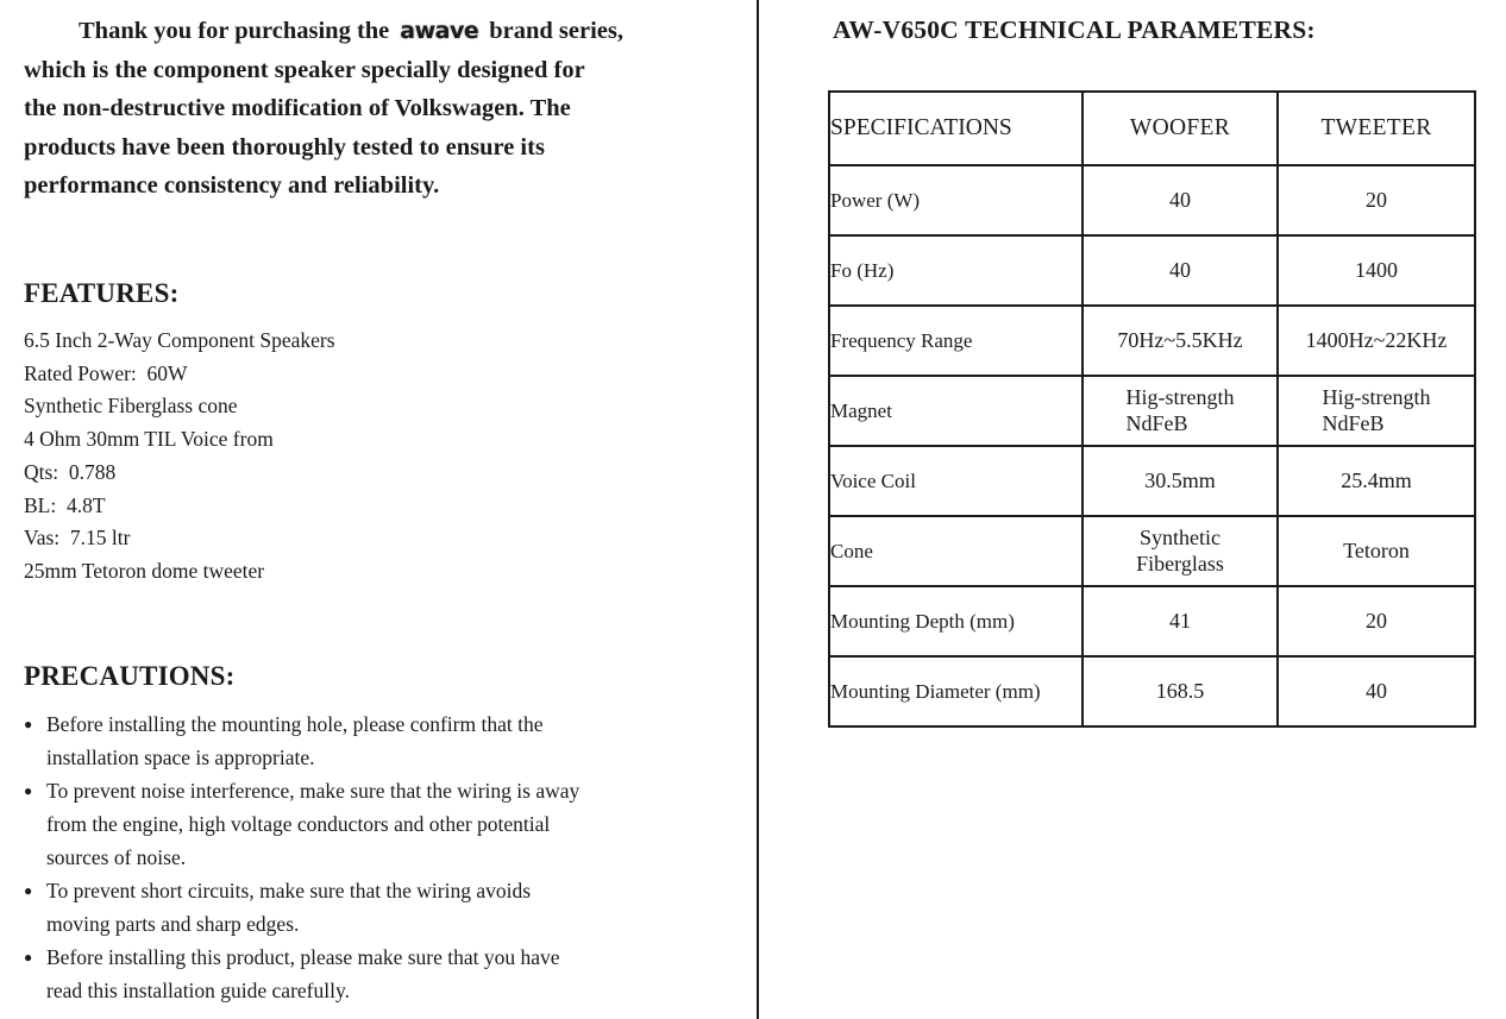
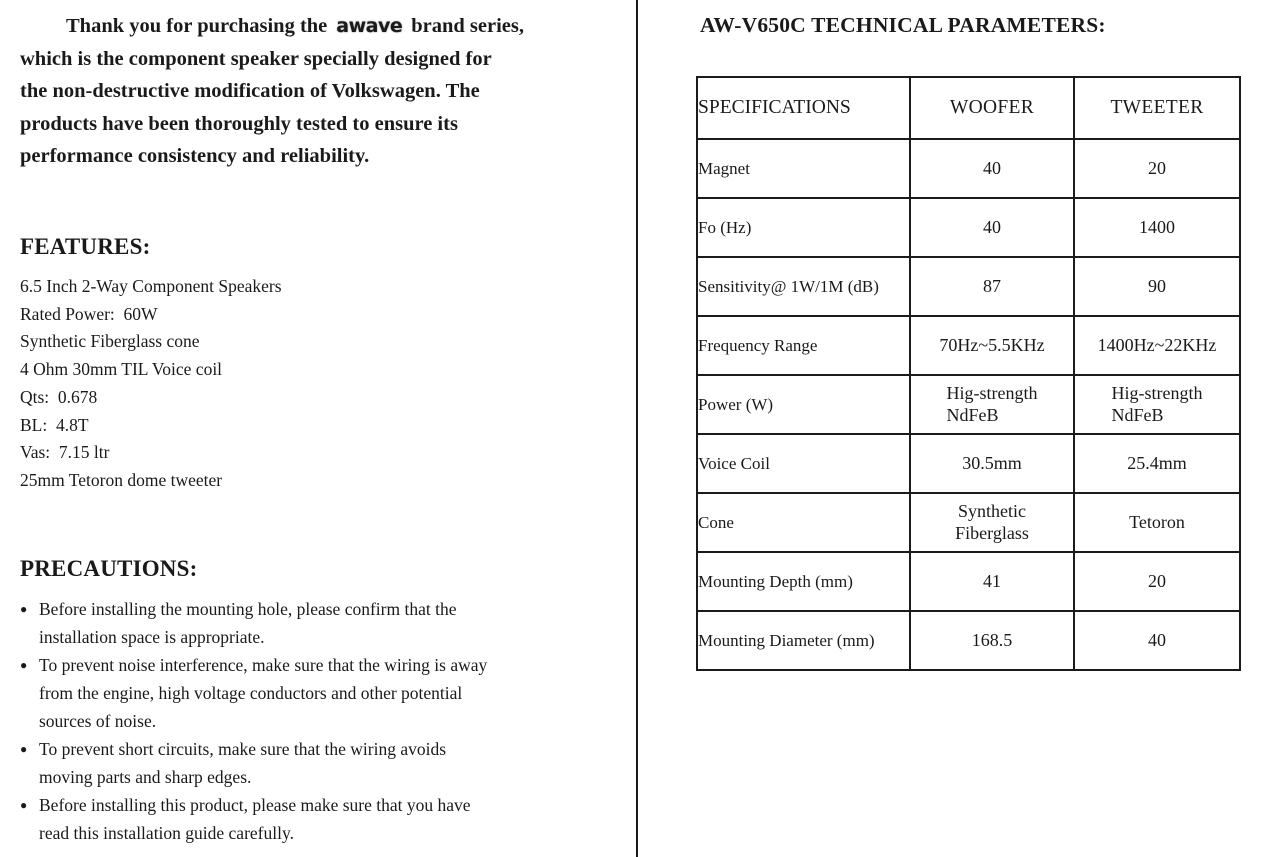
  Thank you for purchasing the awave brand series,
  which is the component speaker specially designed for
  the non-destructive modification of Volkswagen. The
  products have been thoroughly tested to ensure its
  performance consistency and reliability.
  FEATURES:
  6.5 Inch 2-Way Component Speakers
  Rated Power: 60W
  Synthetic Fiberglass cone
- 4 Ohm 30mm TIL Voice from
+ 4 Ohm 30mm TIL Voice coil
- Qts: 0.788
+ Qts: 0.678
  BL: 4.8T
  Vas: 7.15 ltr
  25mm Tetoron dome tweeter
  PRECAUTIONS:
  ●
  Before installing the mounting hole, please confirm that the
  installation space is appropriate.
  ●
  To prevent noise interference, make sure that the wiring is away
  from the engine, high voltage conductors and other potential
  sources of noise.
  ●
  To prevent short circuits, make sure that the wiring avoids
  moving parts and sharp edges.
  ●
  Before installing this product, please make sure that you have
  read this installation guide carefully.
  AW-V650C TECHNICAL PARAMETERS:
  SPECIFICATIONS	WOOFER	TWEETER
- Power (W)	40	20
+ Magnet	40	20
  Fo (Hz)	40	1400
+ Sensitivity@ 1W/1M (dB)	87	90
  Frequency Range	70Hz~5.5KHz	1400Hz~22KHz
- Magnet	Hig-strength NdFeB	Hig-strength NdFeB
+ Power (W)	Hig-strength NdFeB	Hig-strength NdFeB
  Voice Coil	30.5mm	25.4mm
  Cone	Synthetic Fiberglass	Tetoron
  Mounting Depth (mm)	41	20
  Mounting Diameter (mm)	168.5	40
